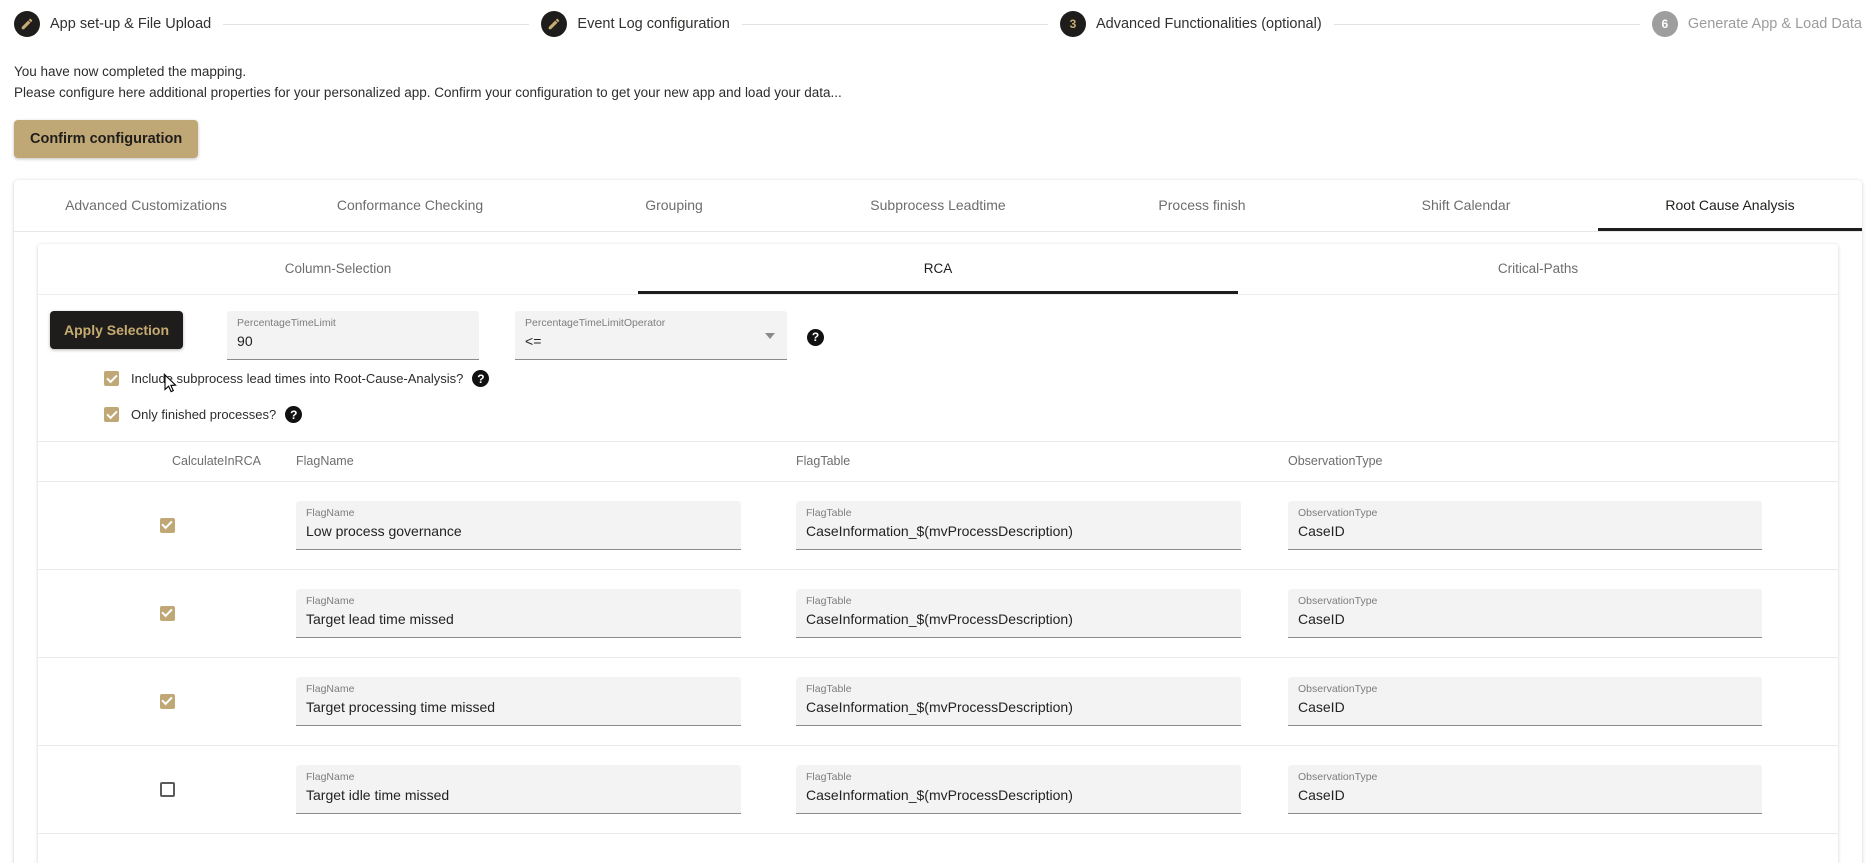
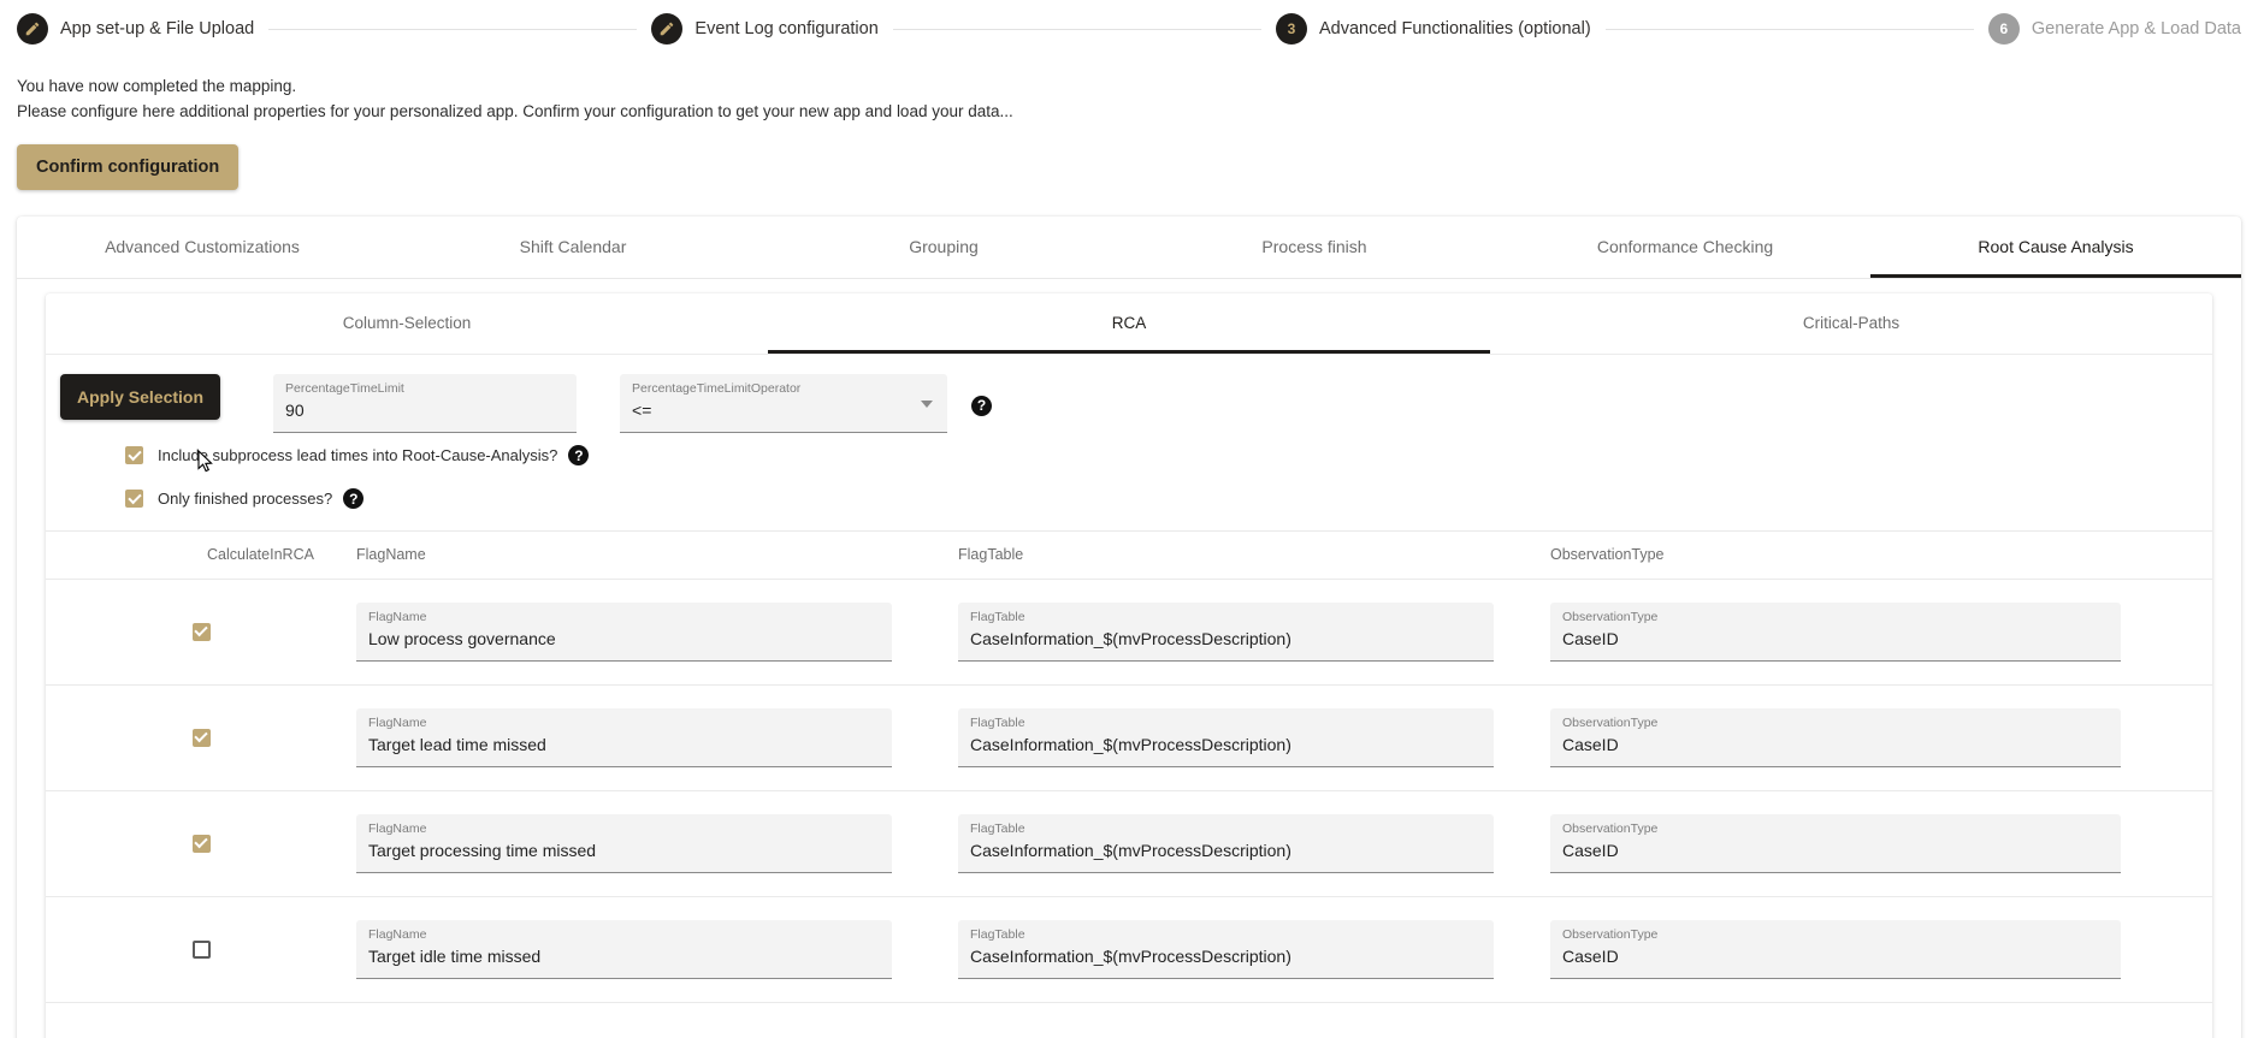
  App set-up & File Upload
  Event Log configuration
  3
  Advanced Functionalities (optional)
  6
  Generate App & Load Data
  You have now completed the mapping.
  Please configure here additional properties for your personalized app. Confirm your configuration to get your new app and load your data...
  Confirm configuration
  Advanced Customizations
- Conformance Checking
+ Shift Calendar
  Grouping
- Subprocess Leadtime
  Process finish
- Shift Calendar
+ Conformance Checking
  Root Cause Analysis
  Column-Selection
  RCA
  Critical-Paths
  Apply Selection
  PercentageTimeLimit
  90
  PercentageTimeLimitOperator
  <=
  ?
  Includ subprocess lead times into Root-Cause-Analysis?
  ?
  Only finished processes?
  ?
  CalculateInRCA
  FlagName
  FlagTable
  ObservationType
  FlagName
  Low process governance
  FlagTable
  CaseInformation_$(mvProcessDescription)
  ObservationType
  CaseID
  FlagName
  Target lead time missed
  FlagTable
  CaseInformation_$(mvProcessDescription)
  ObservationType
  CaseID
  FlagName
  Target processing time missed
  FlagTable
  CaseInformation_$(mvProcessDescription)
  ObservationType
  CaseID
  FlagName
  Target idle time missed
  FlagTable
  CaseInformation_$(mvProcessDescription)
  ObservationType
  CaseID
